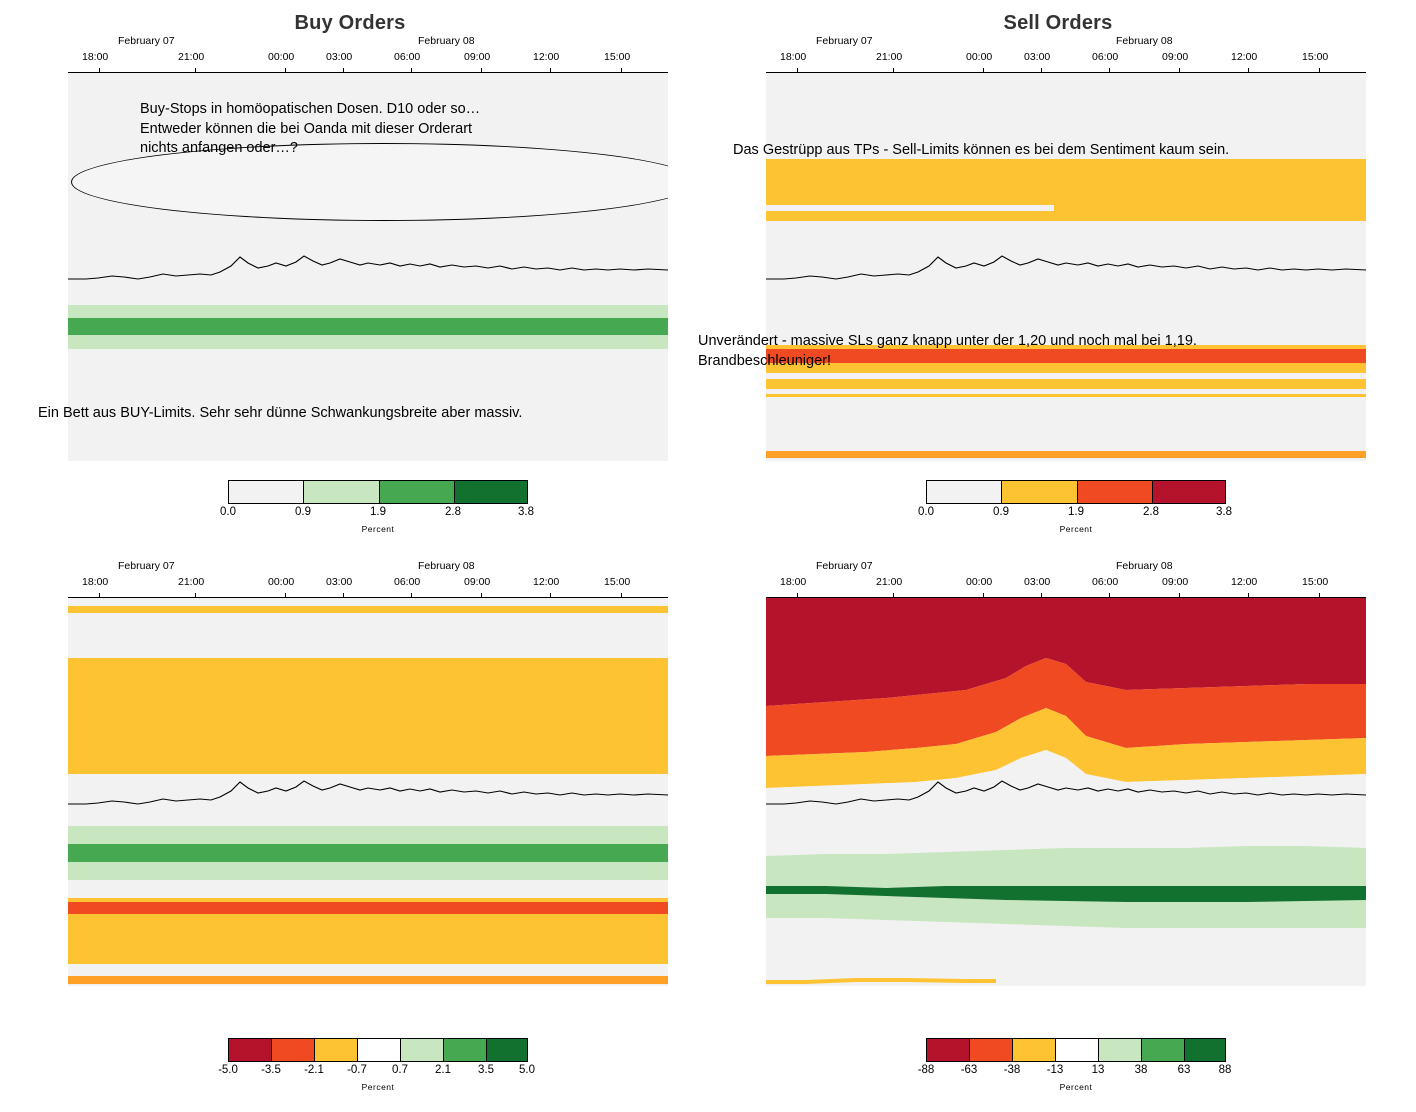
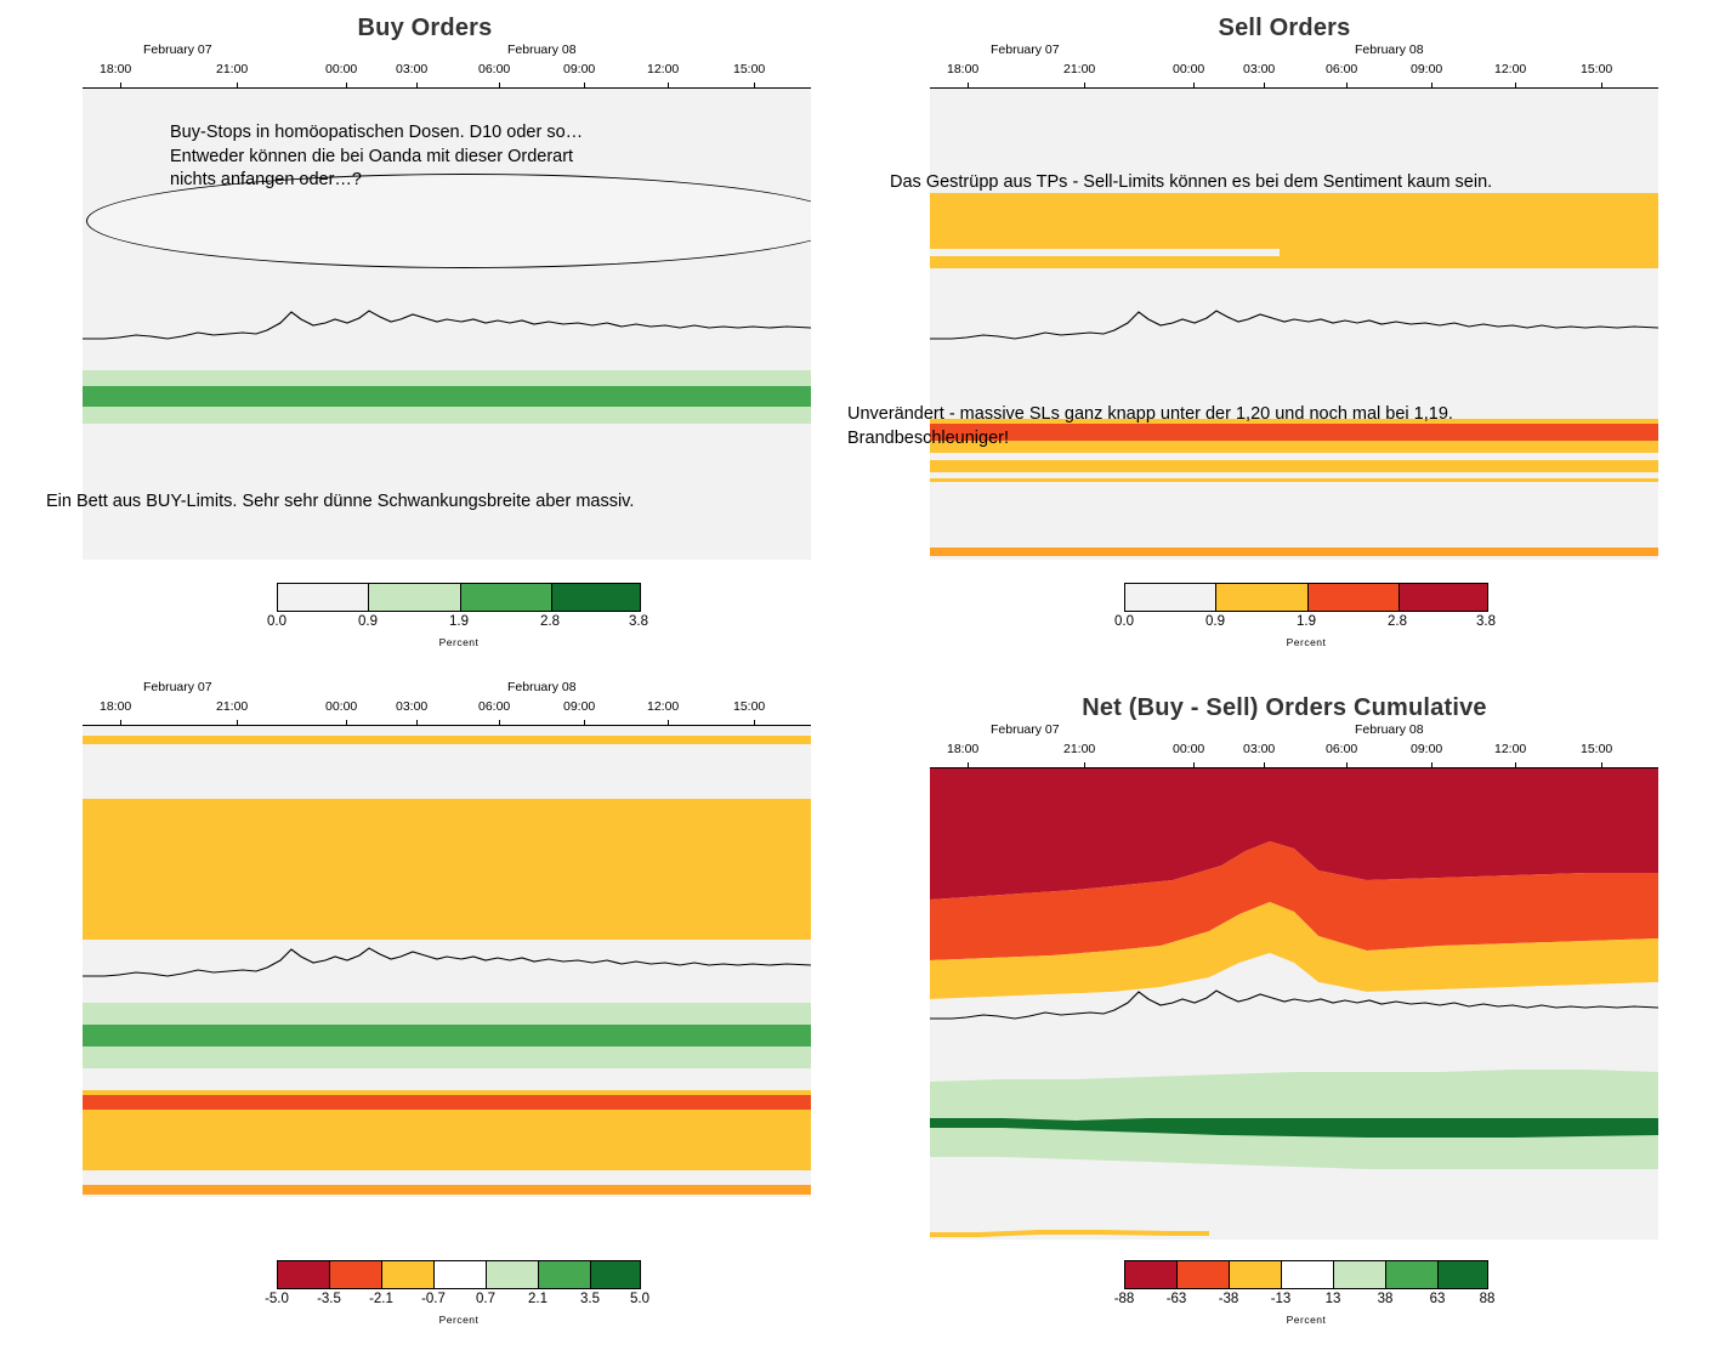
  Buy Orders
  February 07
  February 08
  18:00
  21:00
  00:00
  03:00
  06:00
  09:00
  12:00
  15:00
  Buy-Stops in homöopatischen Dosen. D10 oder so…
  Entweder können die bei Oanda mit dieser Orderart
  nichts anfangen oder…?
  Ein Bett aus BUY-Limits. Sehr sehr dünne Schwankungsbreite aber massiv.
  0.0
  0.9
  1.9
  2.8
  3.8
  Percent
  Sell Orders
  February 07
  February 08
  18:00
  21:00
  00:00
  03:00
  06:00
  09:00
  12:00
  15:00
  Das Gestrüpp aus TPs - Sell-Limits können es bei dem Sentiment kaum sein.
  Unverändert - massive SLs ganz knapp unter der 1,20 und noch mal bei 1,19.
  Brandbeschleuniger!
  0.0
  0.9
  1.9
  2.8
  3.8
  Percent
  February 07
  February 08
  18:00
  21:00
  00:00
  03:00
  06:00
  09:00
  12:00
  15:00
  -5.0
  -3.5
  -2.1
  -0.7
  0.7
  2.1
  3.5
  5.0
  Percent
+ Net (Buy - Sell) Orders Cumulative
  February 07
  February 08
  18:00
  21:00
  00:00
  03:00
  06:00
  09:00
  12:00
  15:00
  -88
  -63
  -38
  -13
  13
  38
  63
  88
  Percent
